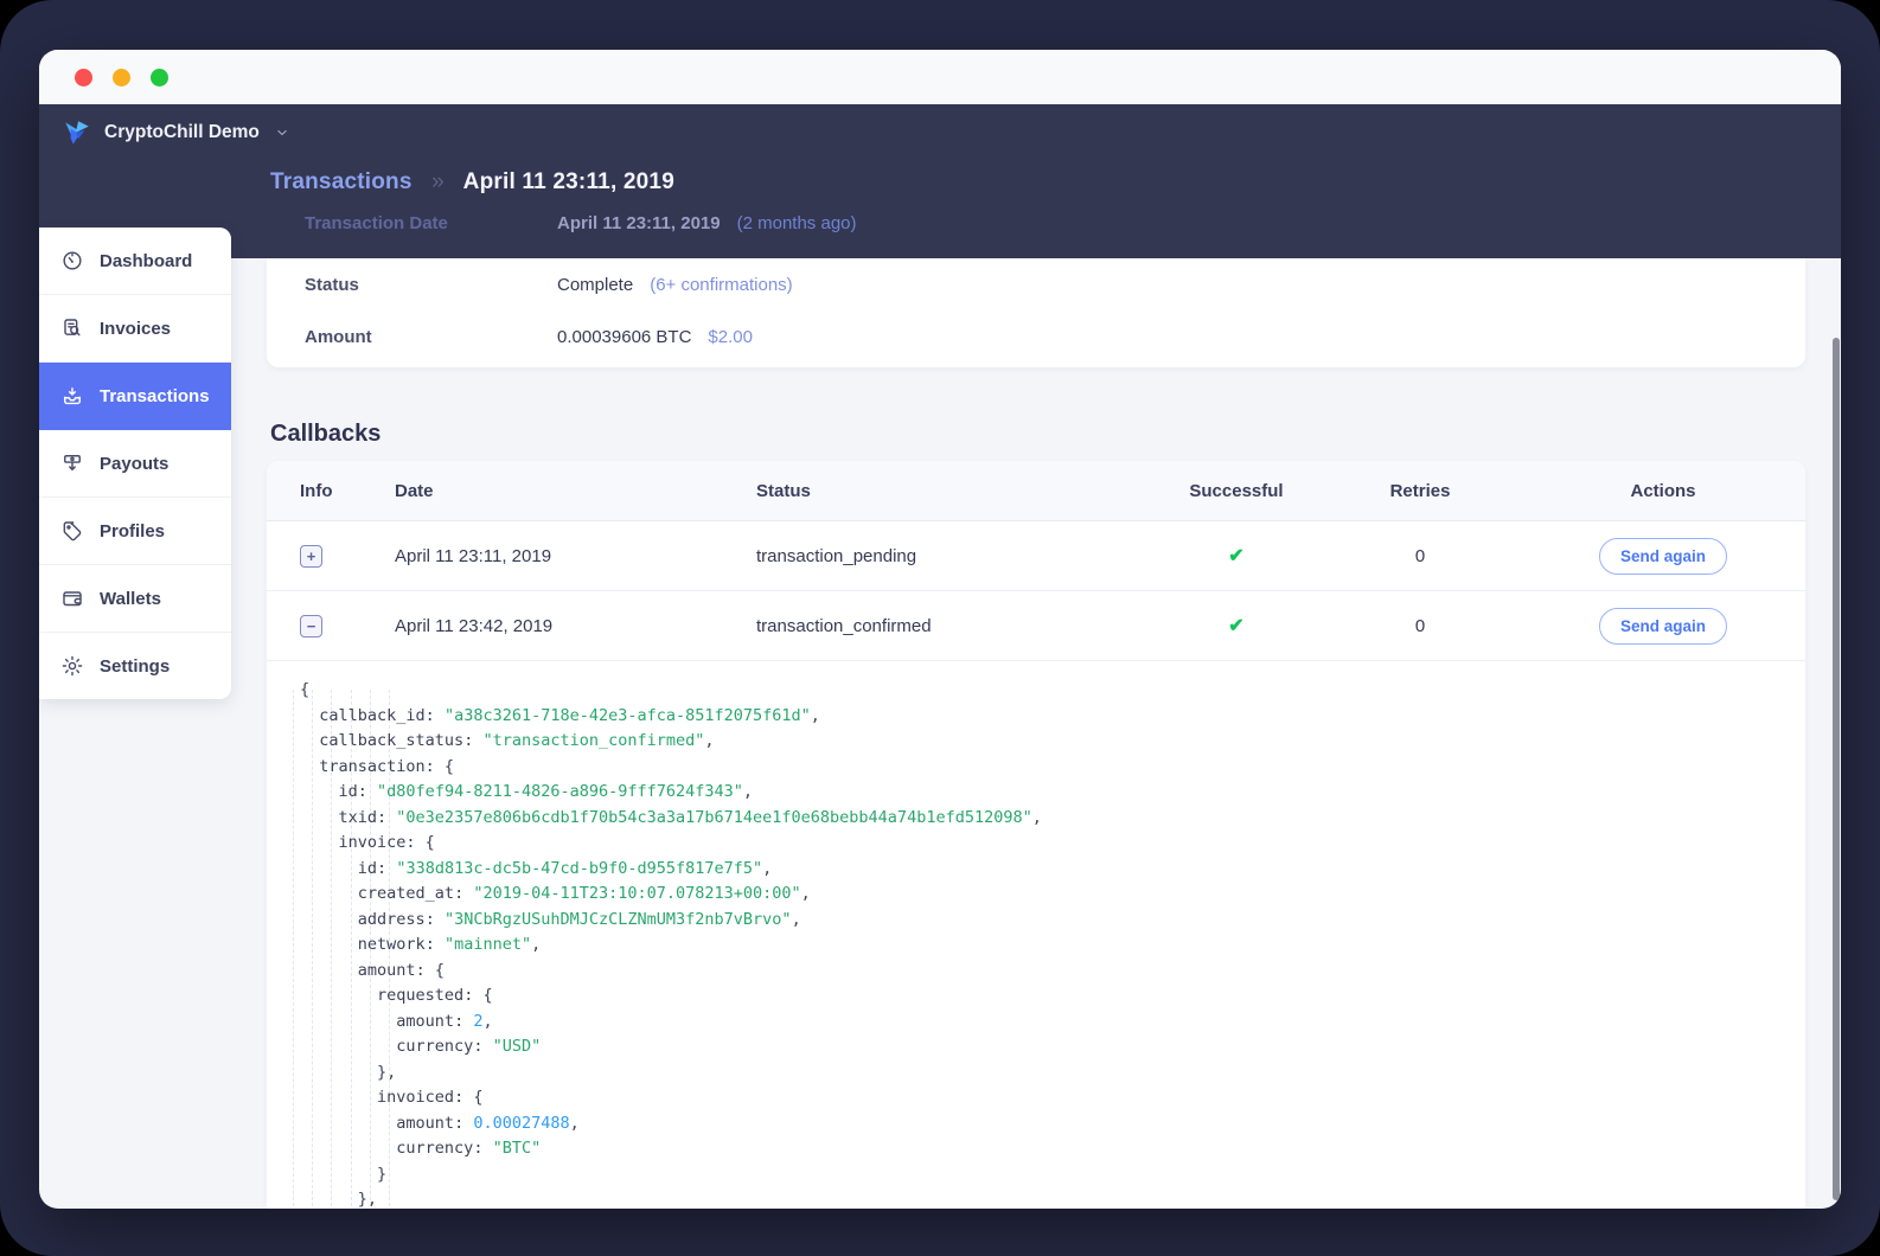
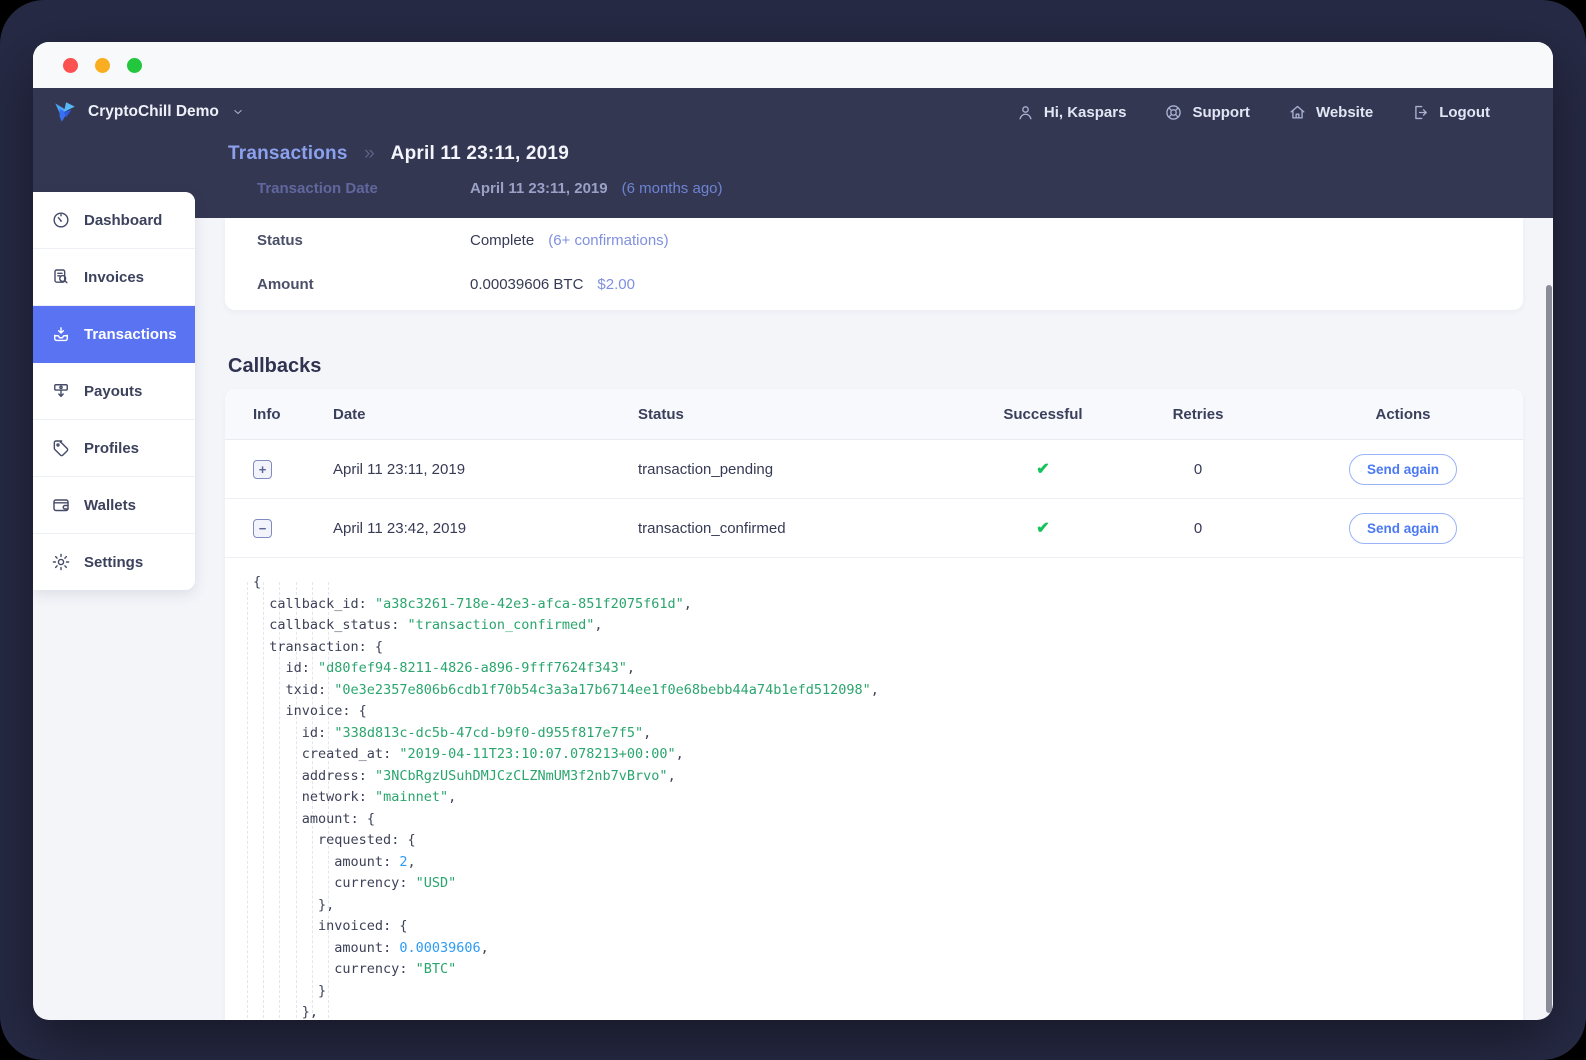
  CryptoChill Demo
+ Hi, Kaspars
+ Support
+ Website
+ Logout
  Transactions » April 11 23:11, 2019
  Transaction Date
  April 11 23:11, 2019
- (2 months ago)
+ (6 months ago)
  Dashboard
  Invoices
  Transactions
  Payouts
  Profiles
  Wallets
  Settings
  Status
  Complete
  (6+ confirmations)
  Amount
  0.00039606 BTC
  $2.00
  Callbacks
  Info
  Date
  Status
  Successful
  Retries
  Actions
  +
  April 11 23:11, 2019
  transaction_pending
  ✔
  0
  Send again
  −
  April 11 23:42, 2019
  transaction_confirmed
  ✔
  0
  Send again
  {
  callback_id: "a38c3261-718e-42e3-afca-851f2075f61d",
  callback_status: "transaction_confirmed",
  transaction: {
  id: "d80fef94-8211-4826-a896-9fff7624f343",
  txid: "0e3e2357e806b6cdb1f70b54c3a3a17b6714ee1f0e68bebb44a74b1efd512098",
  invoice: {
  id: "338d813c-dc5b-47cd-b9f0-d955f817e7f5",
  created_at: "2019-04-11T23:10:07.078213+00:00",
  address: "3NCbRgzUSuhDMJCzCLZNmUM3f2nb7vBrvo",
  network: "mainnet",
  amount: {
  requested: {
  amount: 2,
  currency: "USD"
  },
  invoiced: {
- amount: 0.00027488,
+ amount: 0.00039606,
  currency: "BTC"
  }
  },
